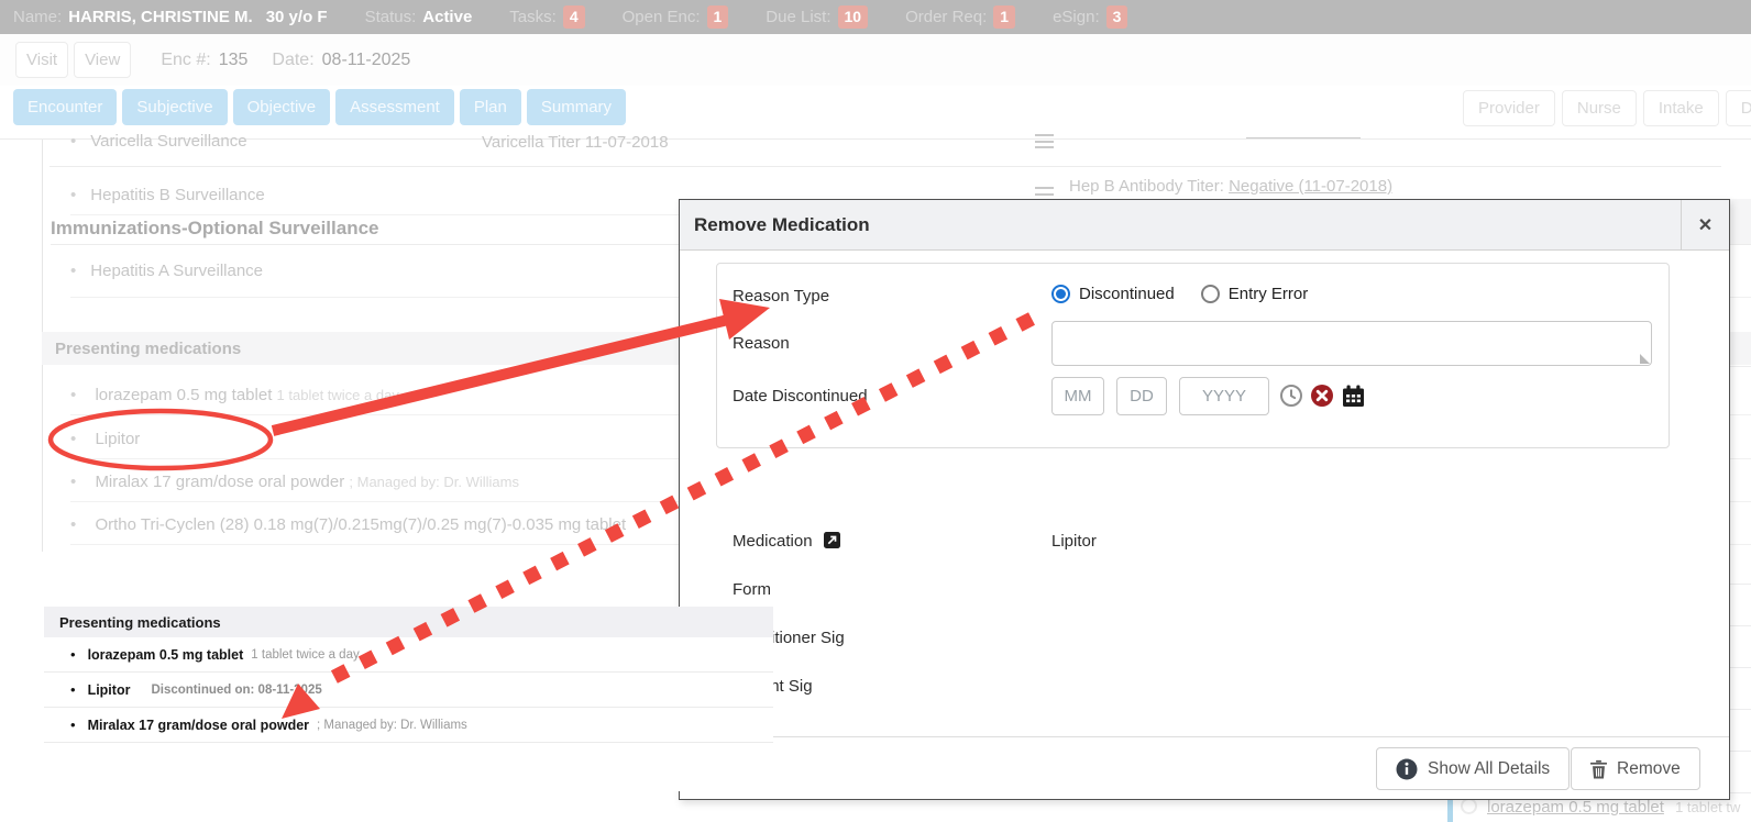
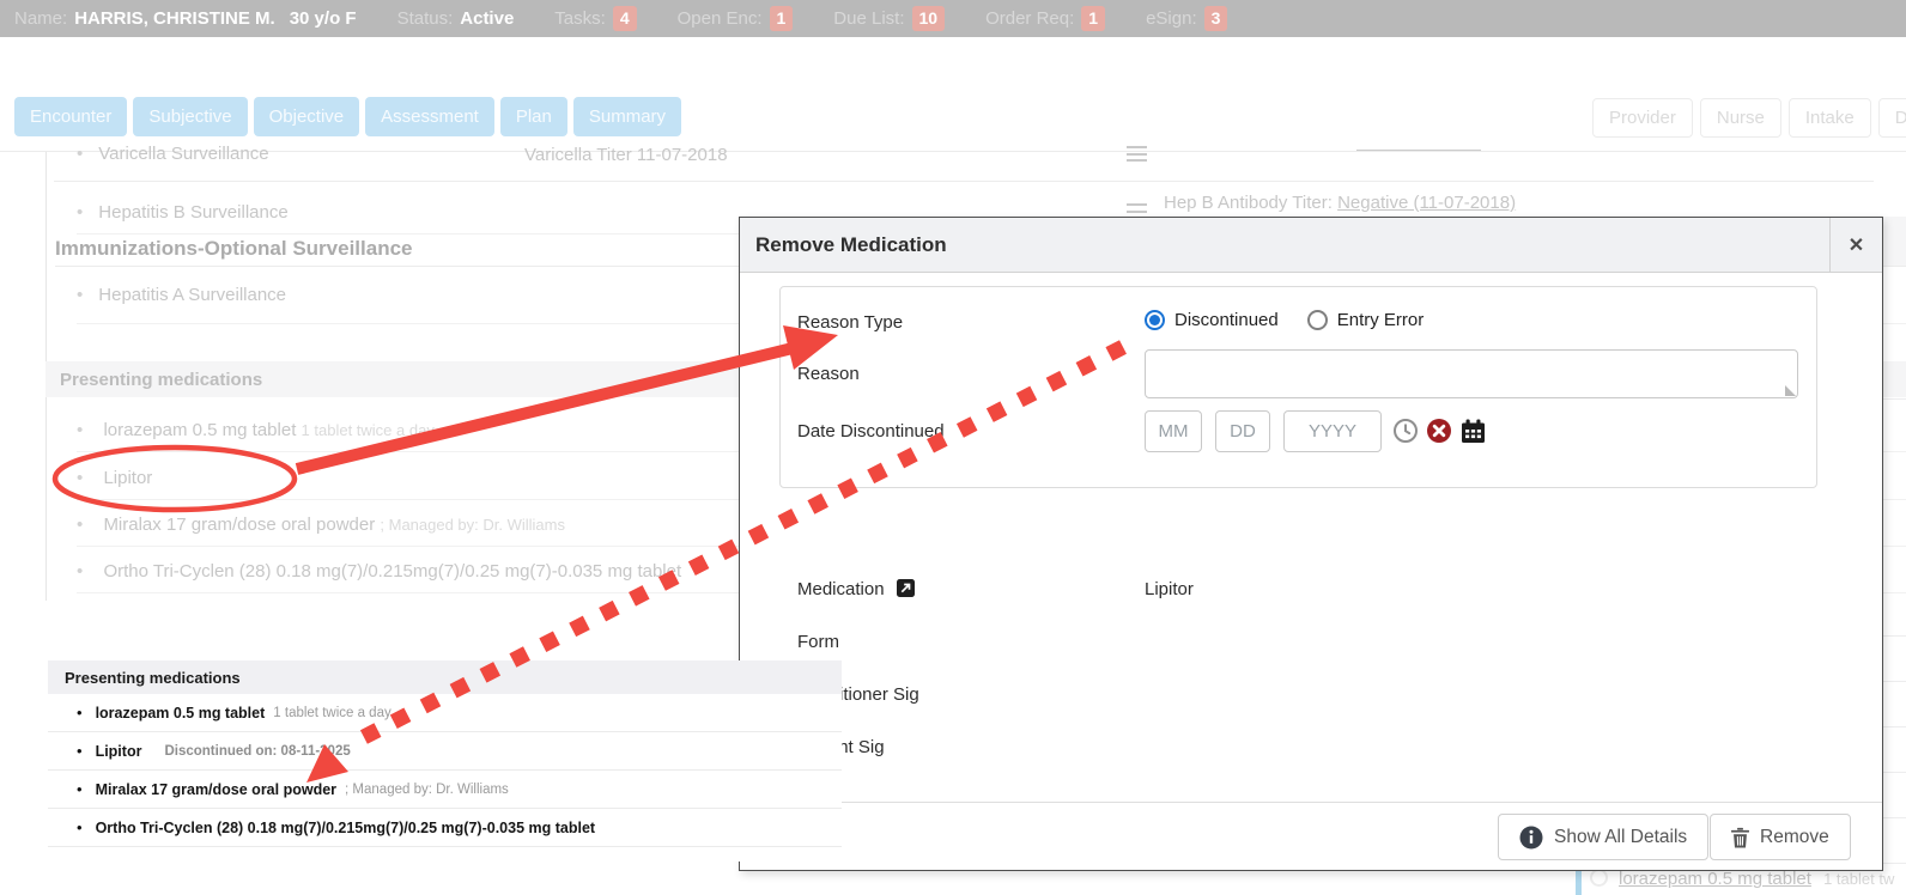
  Name:
  HARRIS, CHRISTINE M.
  30 y/o F
  Status:
  Active
  Tasks:
  4
  Open Enc:
  1
  Due List:
  10
  Order Req:
  1
  eSign:
  3
- Visit
- View
- Enc #:
- 135
- Date:
- 08-11-2025
  Encounter
  Subjective
  Objective
  Assessment
  Plan
  Summary
  Provider
  Nurse
  Intake
  Varicella Surveillance
  Varicella Titer 11-07-2018
  Hepatitis B Surveillance
  Hep B Antibody Titer: Negative (11-07-2018)
  Immunizations-Optional Surveillance
  Hepatitis A Surveillance
  Presenting medications
  lorazepam 0.5 mg tablet 1 tablet twice a day
  Lipitor
  Miralax 17 gram/dose oral powder ; Managed by: Dr. Williams
  Ortho Tri-Cyclen (28) 0.18 mg(7)/0.215mg(7)/0.25 mg(7)-0.035 mg tablt
  lorazepam 0.5 mg tablet 1 tablet tw
  Remove Medication
  ✕
  Reason Type
  Discontinued
  Entry Error
  Reason
  Date Discontinued
  MM
  DD
  YYYY
  Medication
  Lipitor
  Form
  Show All Details
  Remove
  Presenting medications
  lorazepam 0.5 mg tablet
  1 tablet twice a day
  Lipitor
  Discontinued on: 08-11-025
  Miralax 17 gram/dose oral powder
  ; Managed by: Dr. Williams
+ Ortho Tri-Cyclen (28) 0.18 mg(7)/0.215mg(7)/0.25 mg(7)-0.035 mg tablet
